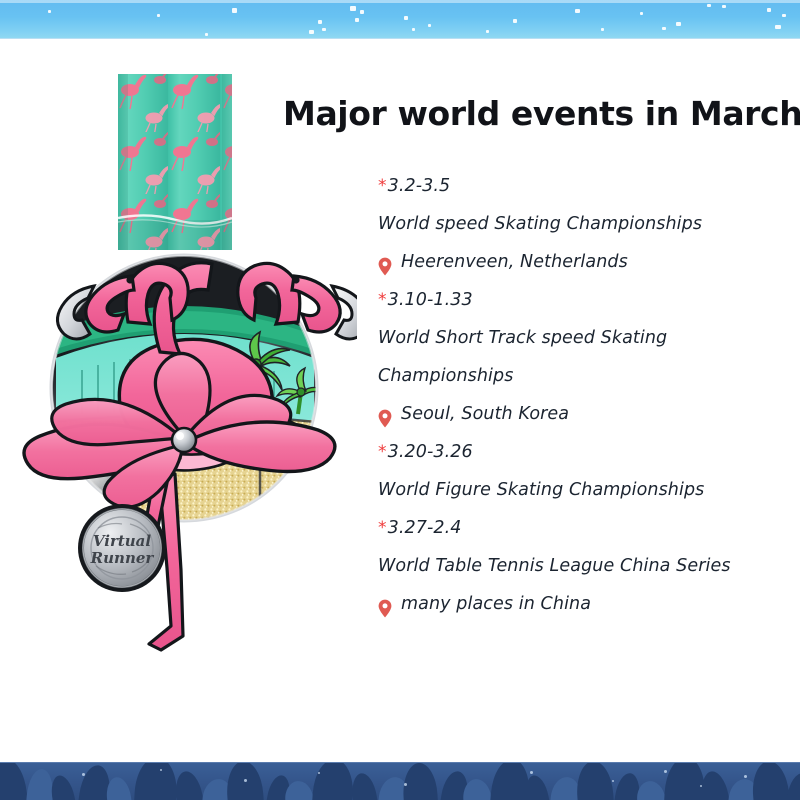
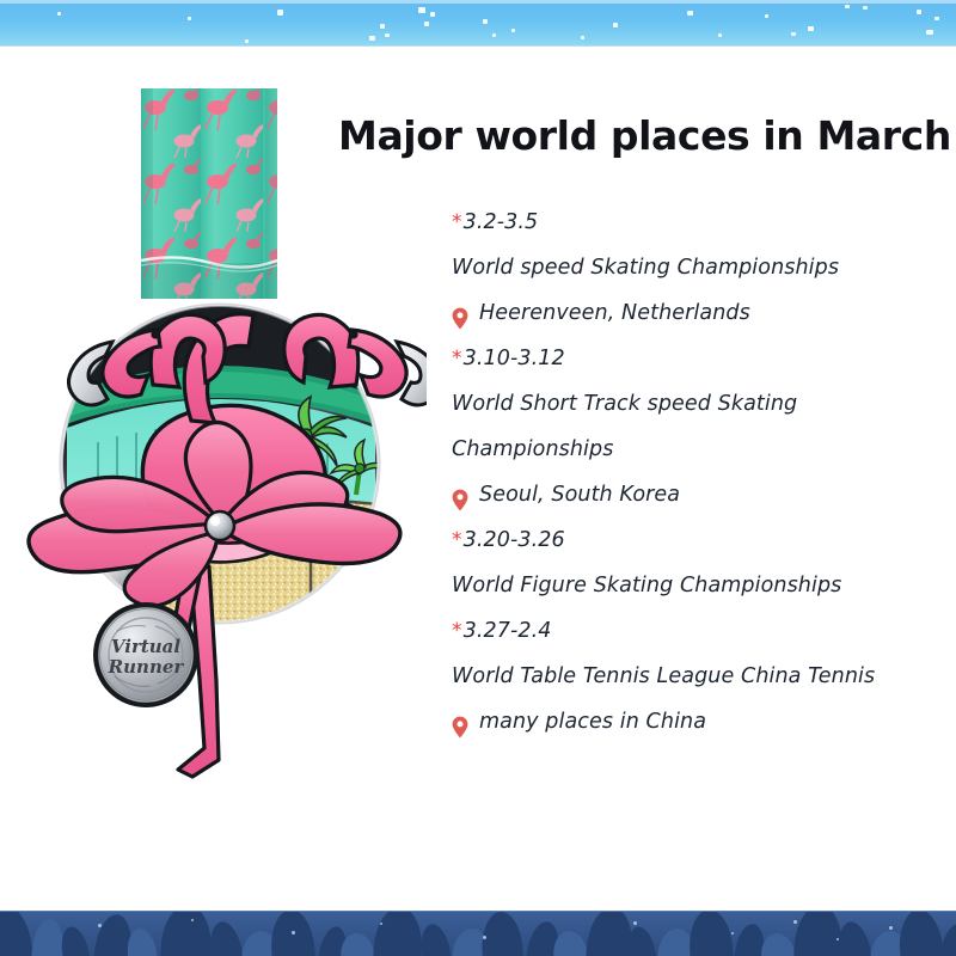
  Virtual
  Runner
- Major world events in March
+ Major world places in March
  *3.2-3.5
  World speed Skating Championships
  Heerenveen, Netherlands
- *3.10-1.33
+ *3.10-3.12
  World Short Track speed Skating
  Championships
  Seoul, South Korea
  *3.20-3.26
  World Figure Skating Championships
  *3.27-2.4
- World Table Tennis League China Series
+ World Table Tennis League China Tennis
  many places in China
